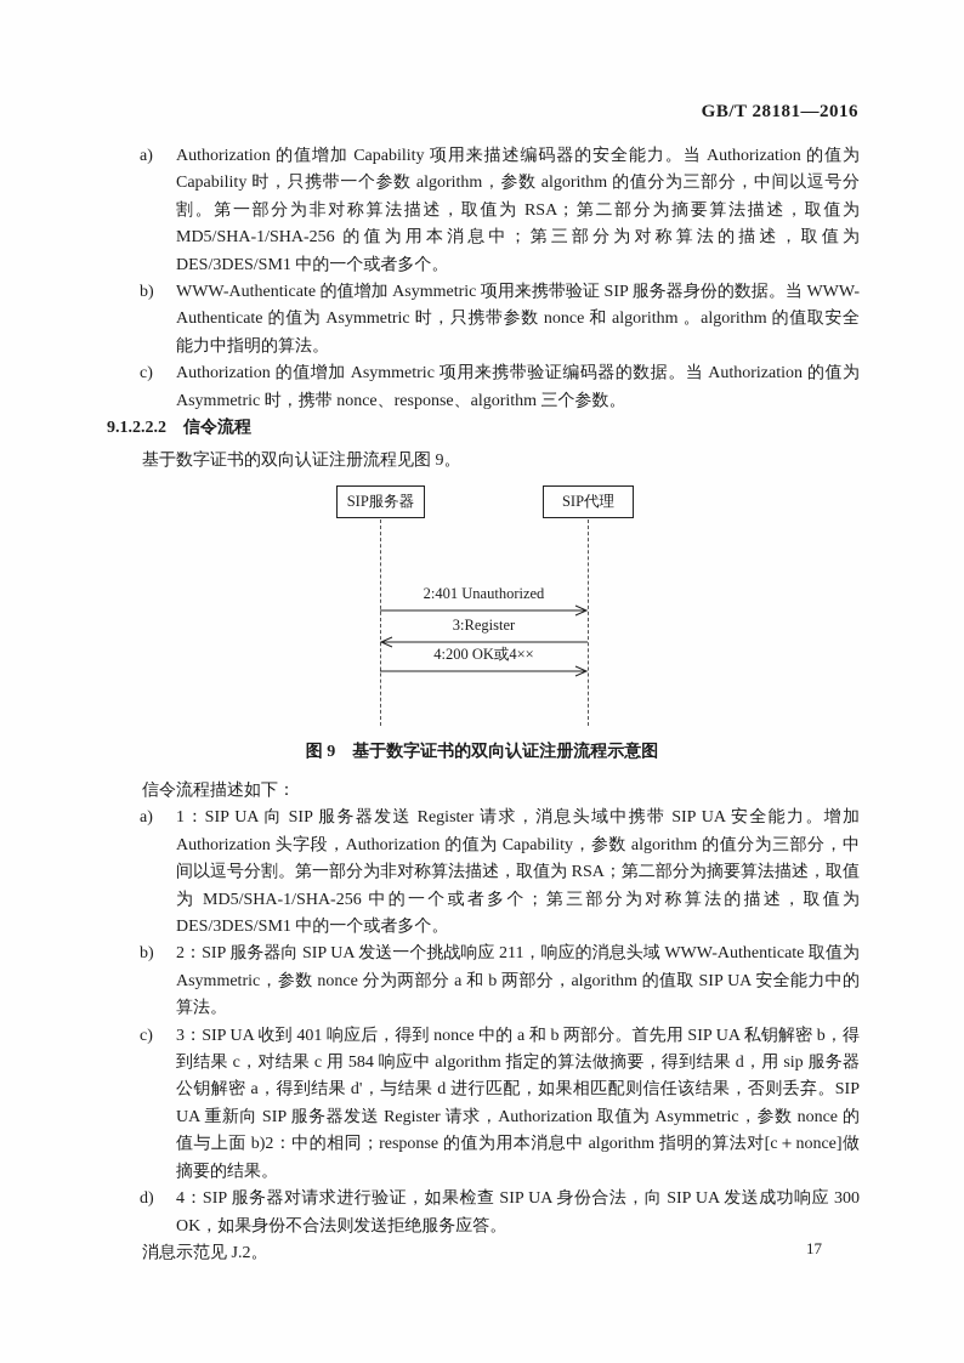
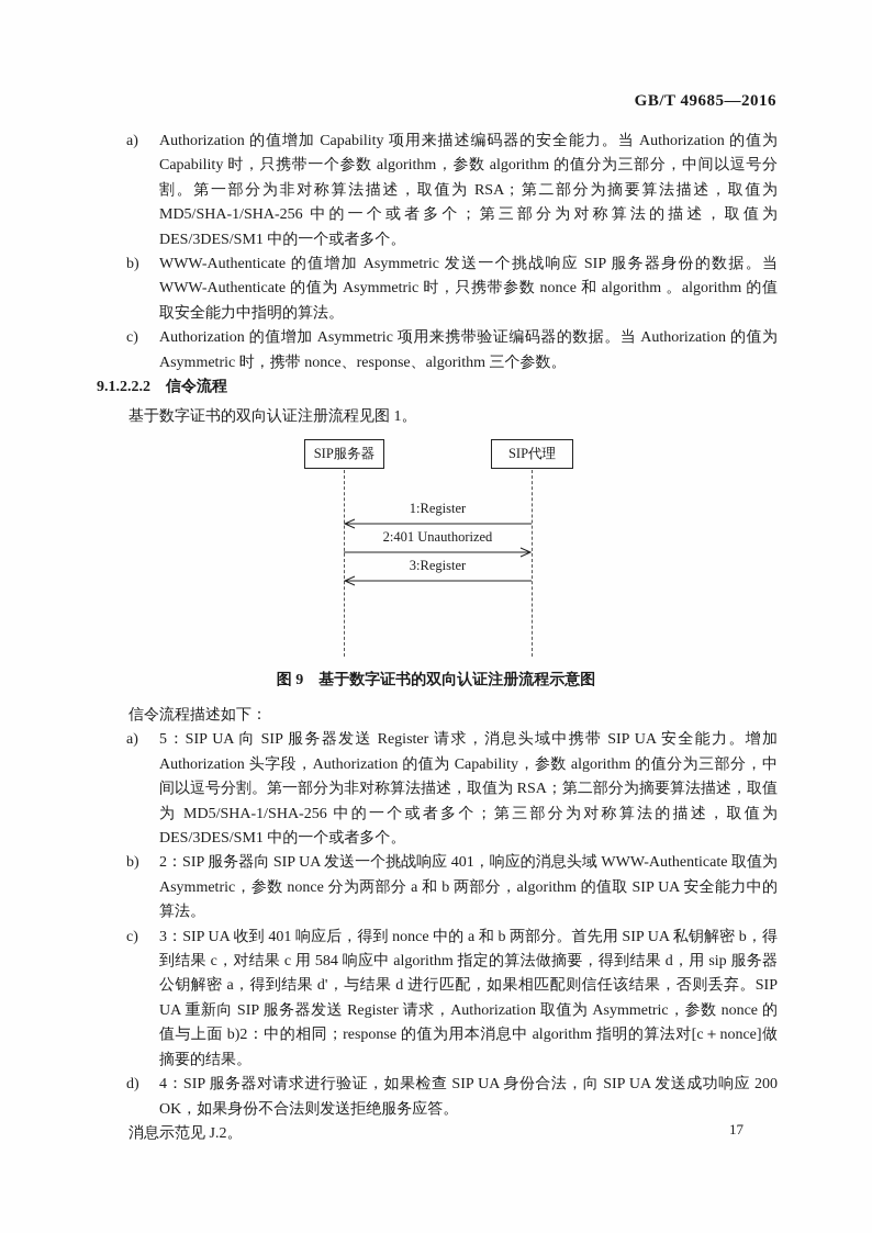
- GB/T 28181—2016
+ GB/T 49685—2016
  a)
- Authorization 的值增加 Capability 项用来描述编码器的安全能力。当 Authorization 的值为 Capability 时，只携带一个参数 algorithm，参数 algorithm 的值分为三部分，中间以逗号分割。第一部分为非对称算法描述，取值为 RSA；第二部分为摘要算法描述，取值为 MD5/SHA-1/SHA-256 的值为用本消息中；第三部分为对称算法的描述，取值为 DES/3DES/SM1 中的一个或者多个。
+ Authorization 的值增加 Capability 项用来描述编码器的安全能力。当 Authorization 的值为 Capability 时，只携带一个参数 algorithm，参数 algorithm 的值分为三部分，中间以逗号分割。第一部分为非对称算法描述，取值为 RSA；第二部分为摘要算法描述，取值为 MD5/SHA-1/SHA-256 中的一个或者多个；第三部分为对称算法的描述，取值为 DES/3DES/SM1 中的一个或者多个。
  b)
- WWW-Authenticate 的值增加 Asymmetric 项用来携带验证 SIP 服务器身份的数据。当 WWW-Authenticate 的值为 Asymmetric 时，只携带参数 nonce 和 algorithm 。algorithm 的值取安全能力中指明的算法。
+ WWW-Authenticate 的值增加 Asymmetric 发送一个挑战响应 SIP 服务器身份的数据。当 WWW-Authenticate 的值为 Asymmetric 时，只携带参数 nonce 和 algorithm 。algorithm 的值取安全能力中指明的算法。
  c)
  Authorization 的值增加 Asymmetric 项用来携带验证编码器的数据。当 Authorization 的值为 Asymmetric 时，携带 nonce、response、algorithm 三个参数。
  9.1.2.2.2 信令流程
- 基于数字证书的双向认证注册流程见图 9。
+ 基于数字证书的双向认证注册流程见图 1。
  SIP服务器
  SIP代理
+ 1:Register
  2:401 Unauthorized
  3:Register
- 4:200 OK或4××
  图 9 基于数字证书的双向认证注册流程示意图
  信令流程描述如下：
  a)
- 1：SIP UA 向 SIP 服务器发送 Register 请求，消息头域中携带 SIP UA 安全能力。增加 Authorization 头字段，Authorization 的值为 Capability，参数 algorithm 的值分为三部分，中间以逗号分割。第一部分为非对称算法描述，取值为 RSA；第二部分为摘要算法描述，取值为 MD5/SHA-1/SHA-256 中的一个或者多个；第三部分为对称算法的描述，取值为 DES/3DES/SM1 中的一个或者多个。
+ 5：SIP UA 向 SIP 服务器发送 Register 请求，消息头域中携带 SIP UA 安全能力。增加 Authorization 头字段，Authorization 的值为 Capability，参数 algorithm 的值分为三部分，中间以逗号分割。第一部分为非对称算法描述，取值为 RSA；第二部分为摘要算法描述，取值为 MD5/SHA-1/SHA-256 中的一个或者多个；第三部分为对称算法的描述，取值为 DES/3DES/SM1 中的一个或者多个。
  b)
- 2：SIP 服务器向 SIP UA 发送一个挑战响应 211，响应的消息头域 WWW-Authenticate 取值为 Asymmetric，参数 nonce 分为两部分 a 和 b 两部分，algorithm 的值取 SIP UA 安全能力中的算法。
+ 2：SIP 服务器向 SIP UA 发送一个挑战响应 401，响应的消息头域 WWW-Authenticate 取值为 Asymmetric，参数 nonce 分为两部分 a 和 b 两部分，algorithm 的值取 SIP UA 安全能力中的算法。
  c)
  3：SIP UA 收到 401 响应后，得到 nonce 中的 a 和 b 两部分。首先用 SIP UA 私钥解密 b，得到结果 c，对结果 c 用 584 响应中 algorithm 指定的算法做摘要，得到结果 d，用 sip 服务器公钥解密 a，得到结果 d'，与结果 d 进行匹配，如果相匹配则信任该结果，否则丢弃。SIP UA 重新向 SIP 服务器发送 Register 请求，Authorization 取值为 Asymmetric，参数 nonce 的值与上面 b)2：中的相同；response 的值为用本消息中 algorithm 指明的算法对[c＋nonce]做摘要的结果。
  d)
- 4：SIP 服务器对请求进行验证，如果检查 SIP UA 身份合法，向 SIP UA 发送成功响应 300 OK，如果身份不合法则发送拒绝服务应答。
+ 4：SIP 服务器对请求进行验证，如果检查 SIP UA 身份合法，向 SIP UA 发送成功响应 200 OK，如果身份不合法则发送拒绝服务应答。
  消息示范见 J.2。
  17
